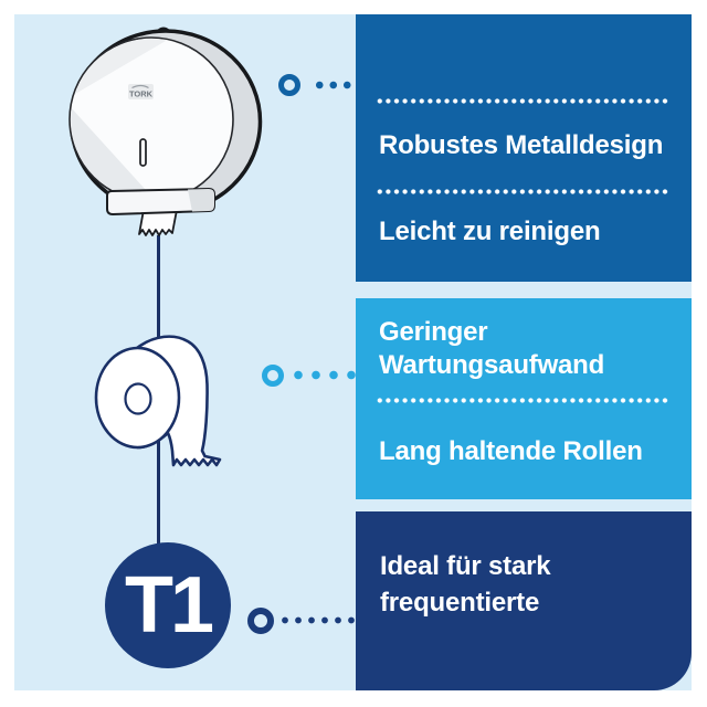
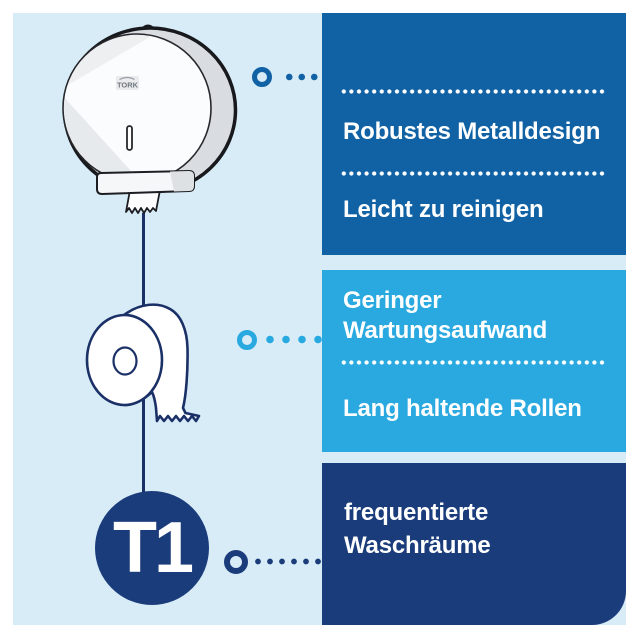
  TORK
  Robustes Metalldesign
  Leicht zu reinigen
  Geringer
  Wartungsaufwand
  Lang haltende Rollen
- Ideal für stark
  frequentierte
+ Waschräume
  T1
